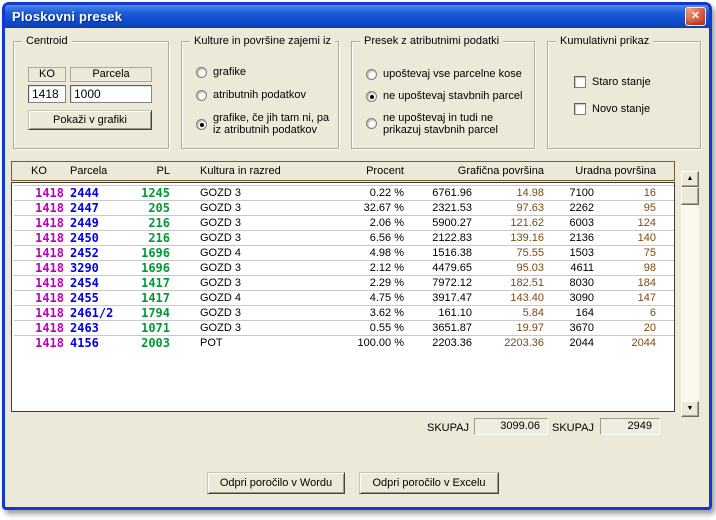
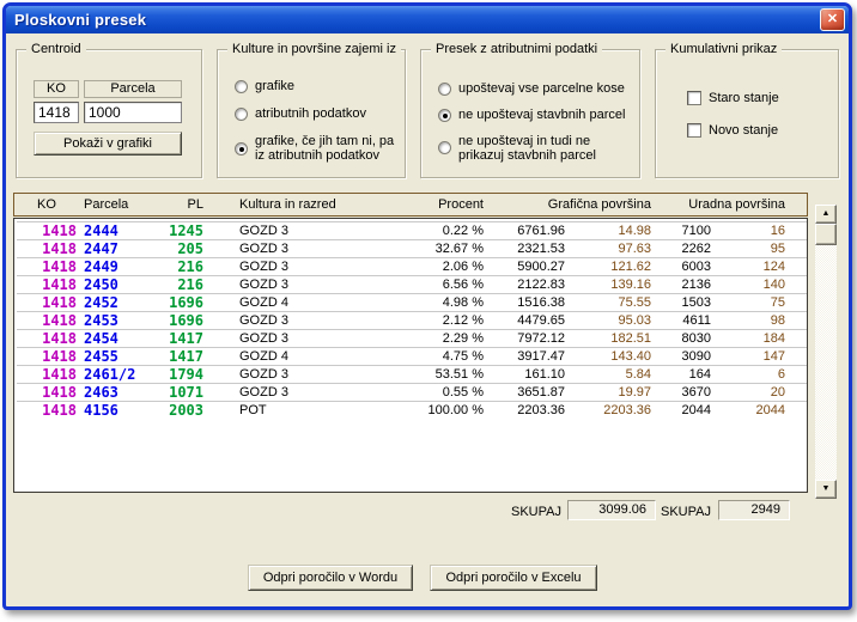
  Ploskovni presek
  ✕
  Centroid
  KO
  Parcela
  1418
  1000
  Pokaži v grafiki
  Kulture in površine zajemi iz
  grafike
  atributnih podatkov
  grafike, če jih tam ni, pa iz atributnih podatkov
  Presek z atributnimi podatki
  upoštevaj vse parcelne kose
  ne upoštevaj stavbnih parcel
  ne upoštevaj in tudi ne prikazuj stavbnih parcel
  Kumulativni prikaz
  Staro stanje
  Novo stanje
  KO
  Parcela
  PL
  Kultura in razred
  Procent
  Grafična površina
  Uradna površina
  1418
  2444
  1245
  GOZD 3
  0.22 %
  6761.96
  14.98
  7100
  16
  1418
  2447
  205
  GOZD 3
  32.67 %
  2321.53
  97.63
  2262
  95
  1418
  2449
  216
  GOZD 3
  2.06 %
  5900.27
  121.62
  6003
  124
  1418
  2450
  216
  GOZD 3
  6.56 %
  2122.83
  139.16
  2136
  140
  1418
  2452
  1696
  GOZD 4
  4.98 %
  1516.38
  75.55
  1503
  75
  1418
- 3290
+ 2453
  1696
  GOZD 3
  2.12 %
  4479.65
  95.03
  4611
  98
  1418
  2454
  1417
  GOZD 3
  2.29 %
  7972.12
  182.51
  8030
  184
  1418
  2455
  1417
  GOZD 4
  4.75 %
  3917.47
  143.40
  3090
  147
  1418
  2461/2
  1794
  GOZD 3
- 3.62 %
+ 53.51 %
  161.10
  5.84
  164
  6
  1418
  2463
  1071
  GOZD 3
  0.55 %
  3651.87
  19.97
  3670
  20
  1418
  4156
  2003
  POT
  100.00 %
  2203.36
  2203.36
  2044
  2044
  SKUPAJ
  3099.06
  SKUPAJ
  2949
  Odpri poročilo v Wordu
  Odpri poročilo v Excelu
